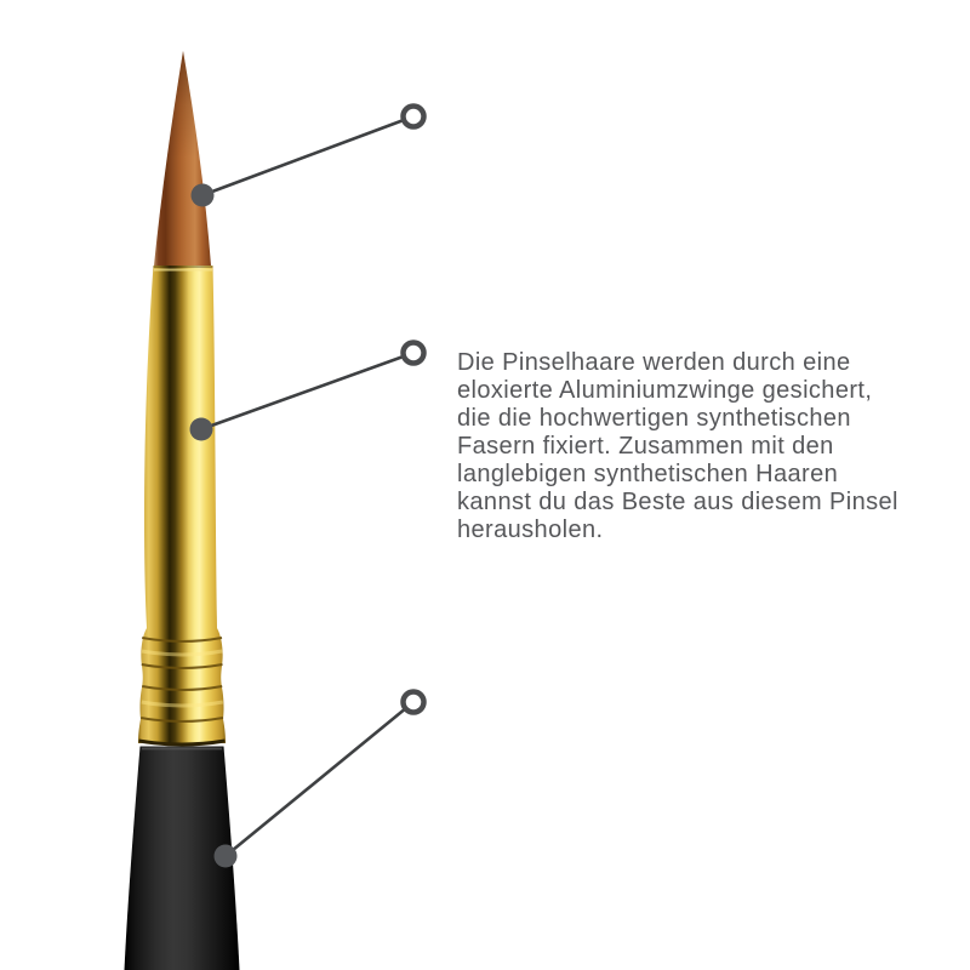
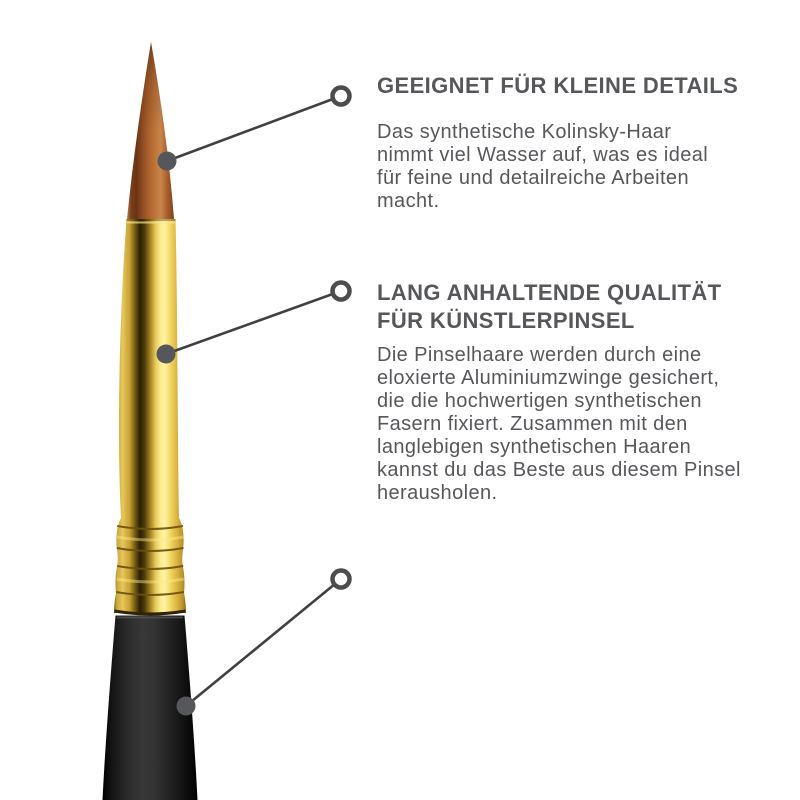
+ GEEIGNET FÜR KLEINE DETAILS
+ Das synthetische Kolinsky-Haar
+ nimmt viel Wasser auf, was es ideal
+ für feine und detailreiche Arbeiten
+ macht.
+ LANG ANHALTENDE QUALITÄT
+ FÜR KÜNSTLERPINSEL
  Die Pinselhaare werden durch eine
  eloxierte Aluminiumzwinge gesichert,
  die die hochwertigen synthetischen
  Fasern fixiert. Zusammen mit den
  langlebigen synthetischen Haaren
  kannst du das Beste aus diesem Pinsel
  herausholen.
